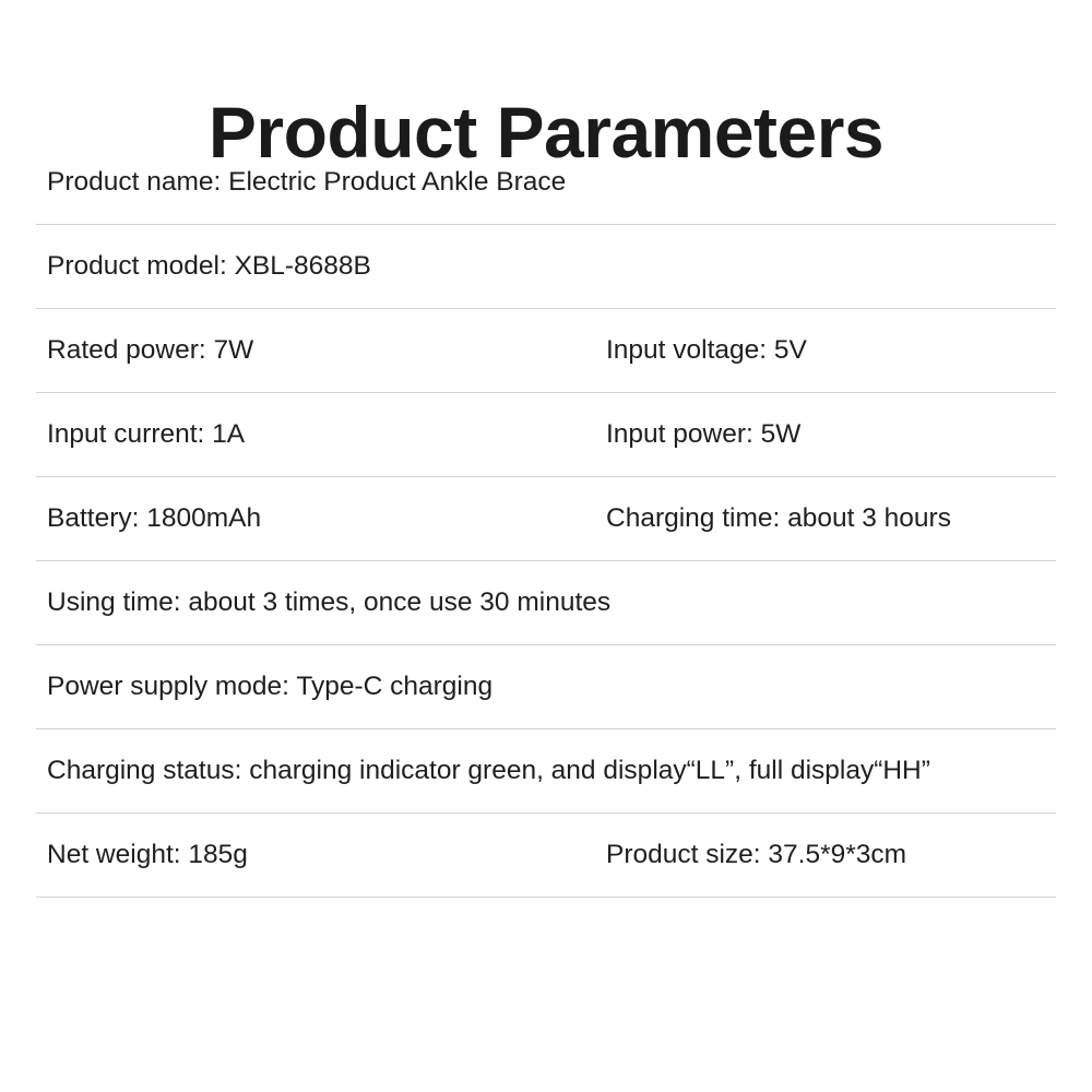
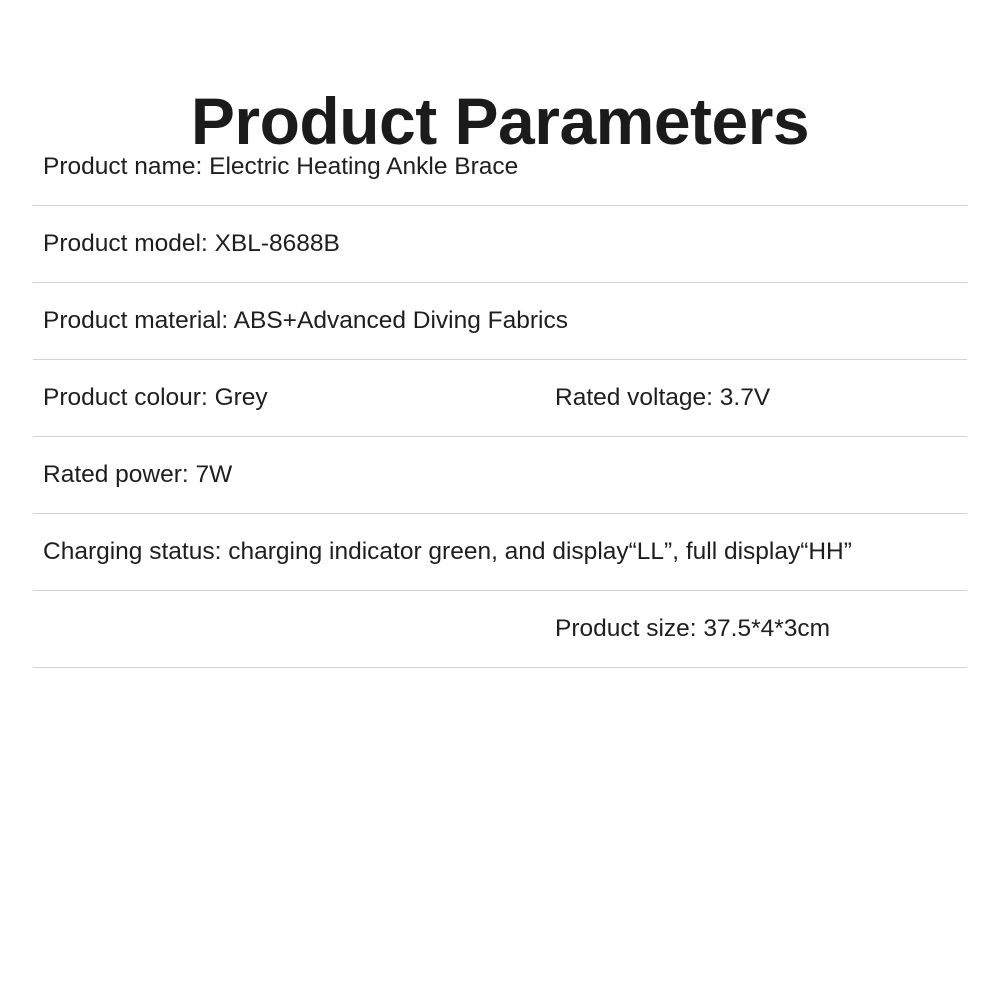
  Product Parameters
- Product name: Electric Product Ankle Brace
+ Product name: Electric Heating Ankle Brace
  Product model: XBL-8688B
+ Product material: ABS+Advanced Diving Fabrics
+ Product colour: Grey
+ Rated voltage: 3.7V
  Rated power: 7W
- Input voltage: 5V
- Input current: 1A
- Input power: 5W
- Battery: 1800mAh
- Charging time: about 3 hours
- Using time: about 3 times, once use 30 minutes
- Power supply mode: Type-C charging
  Charging status: charging indicator green, and display“LL”, full display“HH”
- Net weight: 185g
- Product size: 37.5*9*3cm
+ Product size: 37.5*4*3cm
